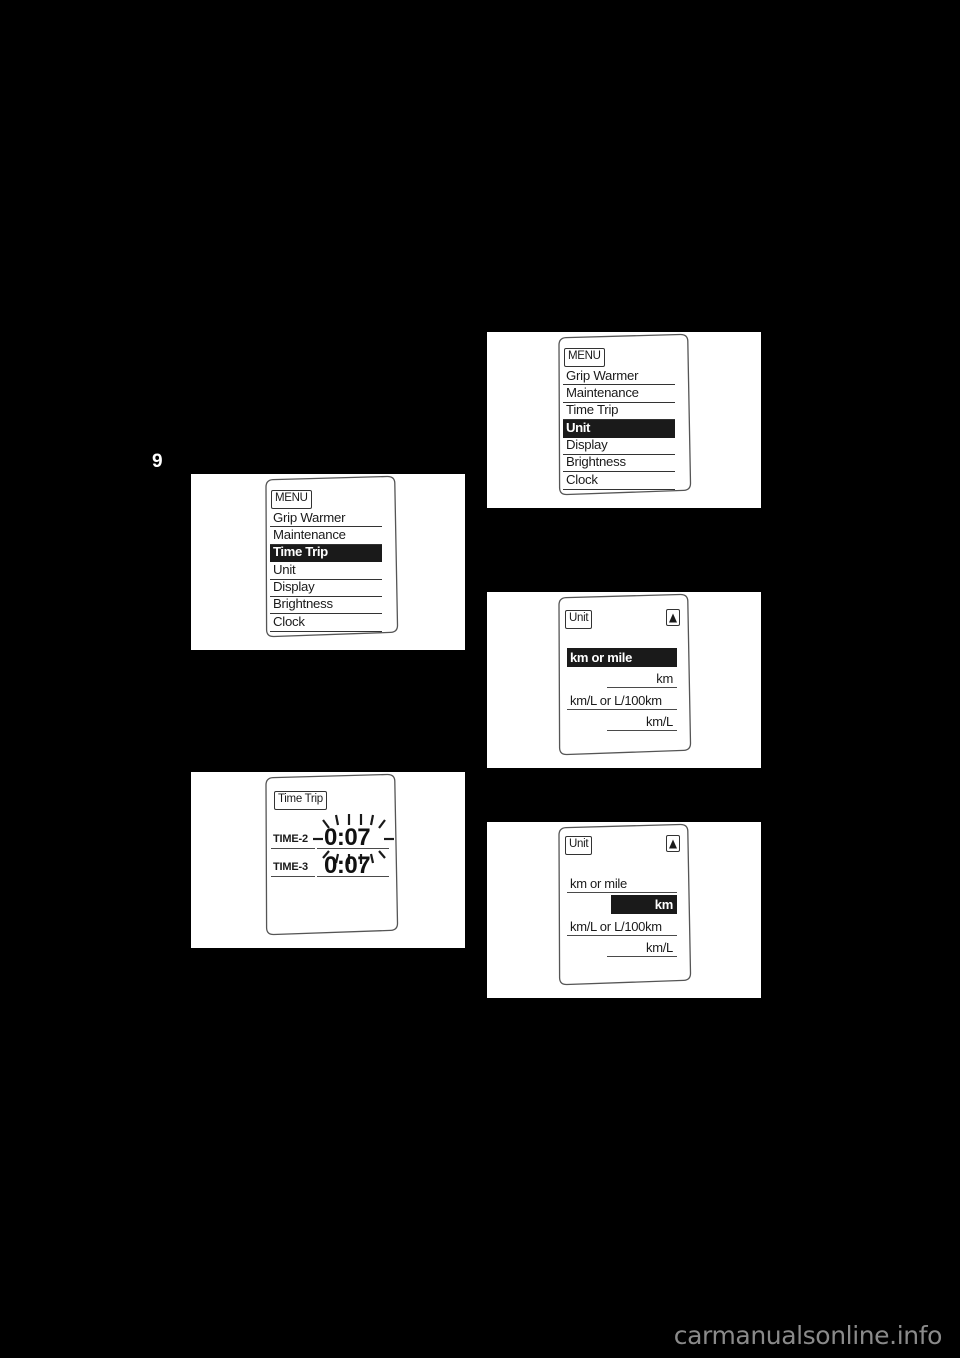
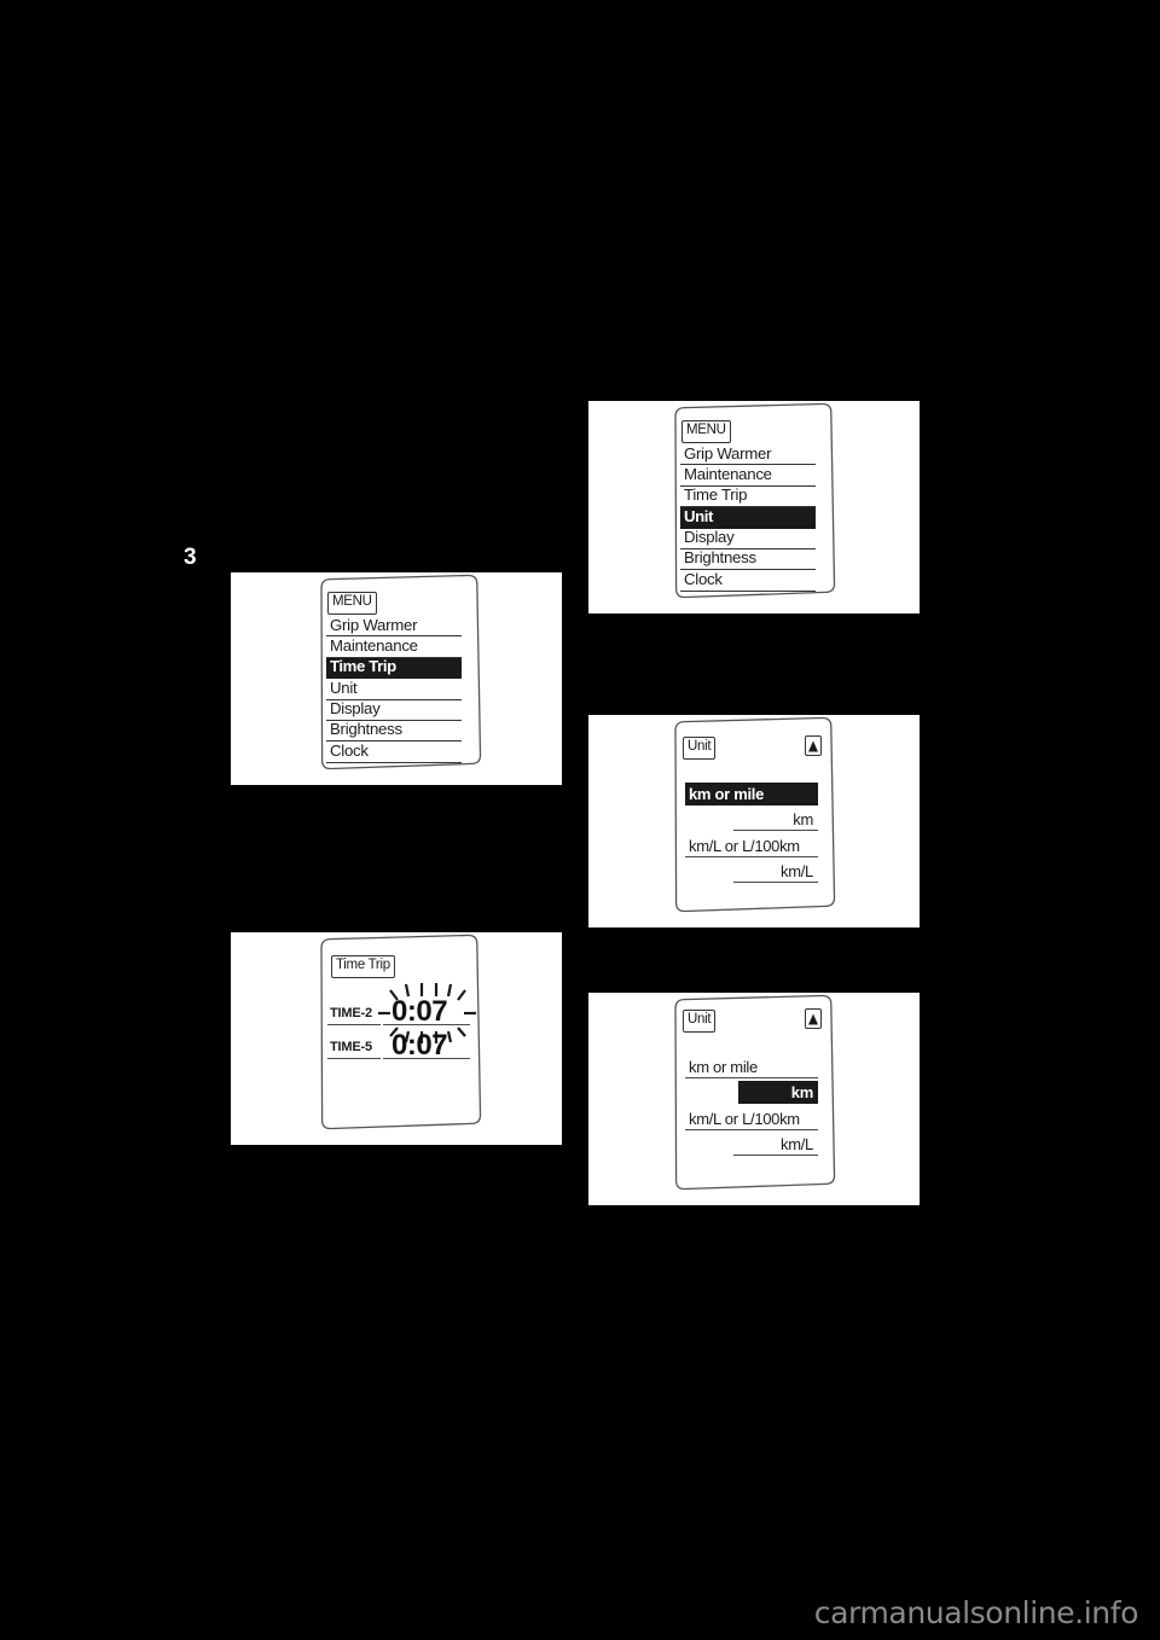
- 9
+ 3
  MENU
  Grip Warmer
  Maintenance
  Time Trip
  Unit
  Display
  Brightness
  Clock
  Time Trip
  TIME-2
  0:07
- TIME-3
+ TIME-5
  0:07
  MENU
  Grip Warmer
  Maintenance
  Time Trip
  Unit
  Display
  Brightness
  Clock
  Unit
  km or mile
  km
  km/L or L/100km
  km/L
  Unit
  km or mile
  km
  km/L or L/100km
  km/L
  carmanualsonline.info
